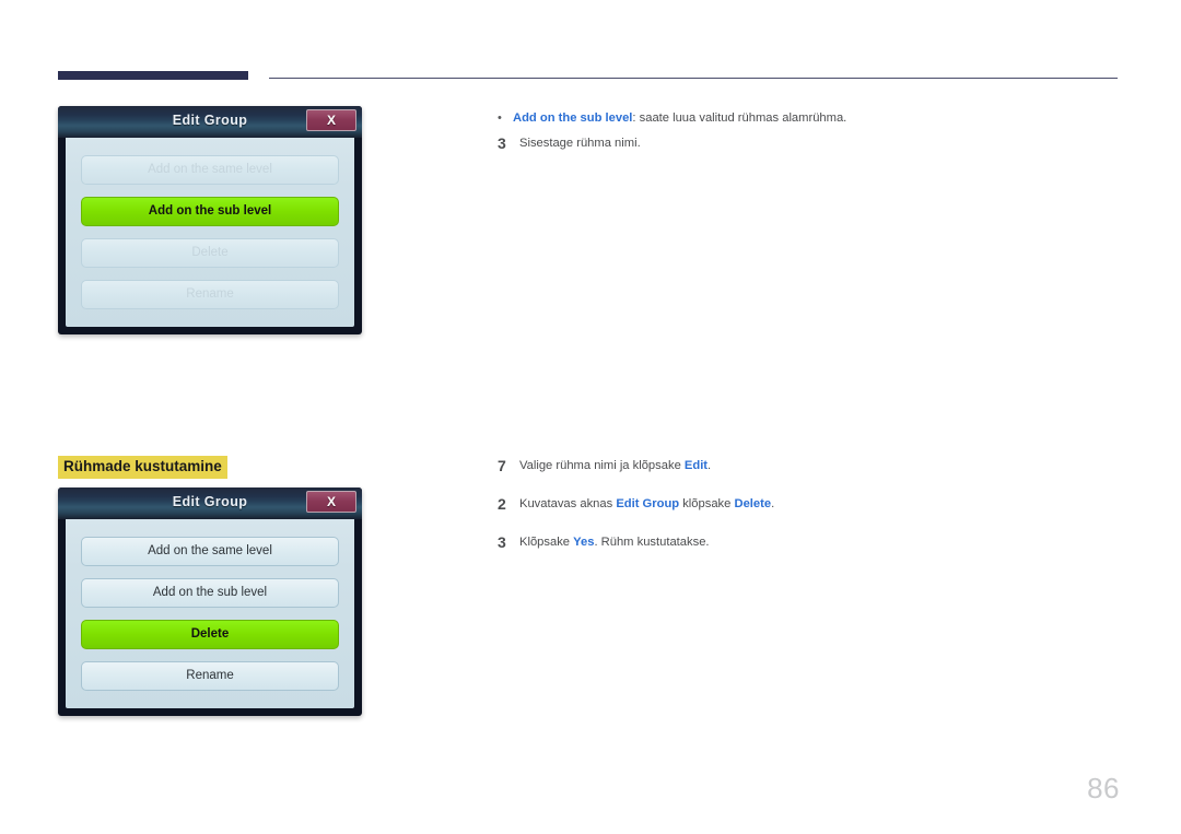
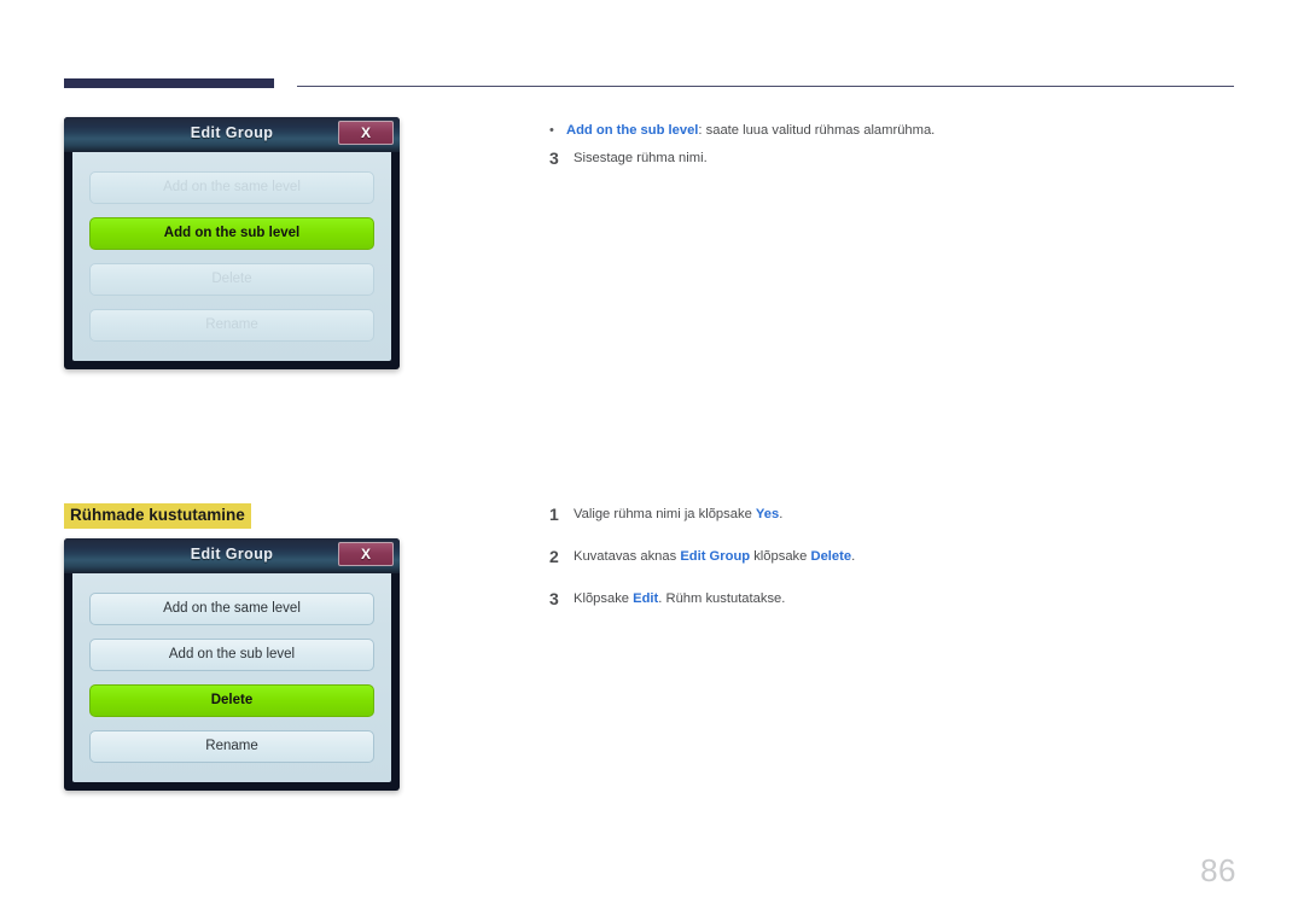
  Edit Group
  X
  Add on the sub level
  Rühmade kustutamine
  Edit Group
  X
  Add on the same level
  Add on the sub level
  Delete
  Rename
  •
  Add on the sub level: saate luua valitud rühmas alamrühma.
  3
  Sisestage rühma nimi.
- 7
+ 1
- Valige rühma nimi ja klõpsake Edit.
+ Valige rühma nimi ja klõpsake Yes.
  2
  Kuvatavas aknas Edit Group klõpsake Delete.
  3
- Klõpsake Yes. Rühm kustutatakse.
+ Klõpsake Edit. Rühm kustutatakse.
  86
